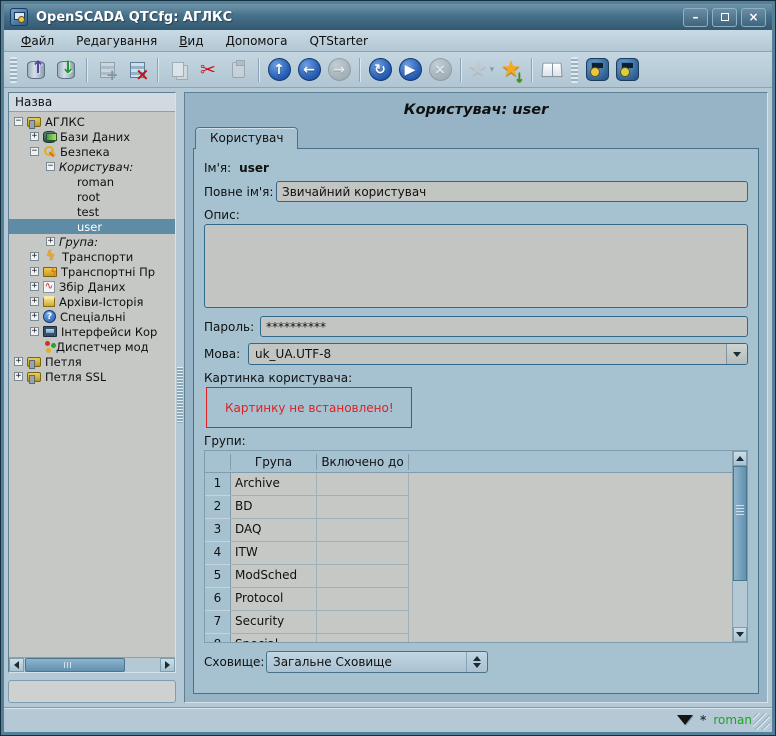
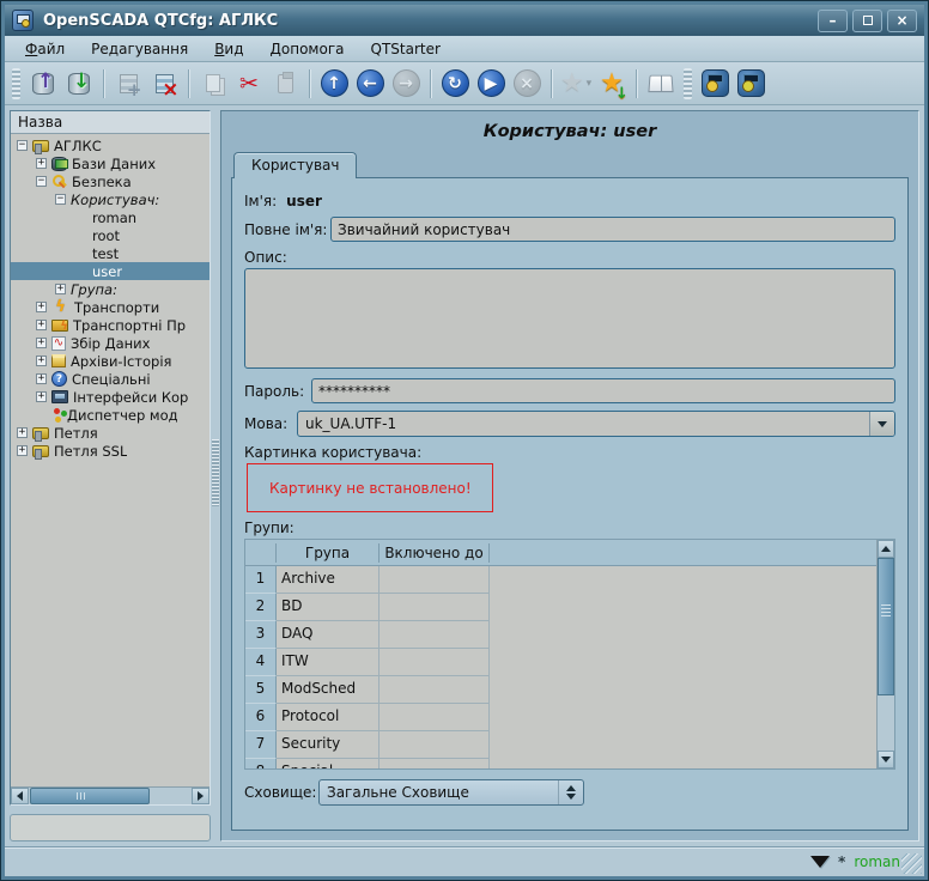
  OpenSCADA QTCfg: АГЛКС
  –
  ×
  Файл
  Редагування
  Вид
  Допомога
  QTStarter
  ✂
  ↑
  ←
  →
  ↻
  ▶
  ×
  ★
  ▾
  ★
  Назва
  −
  АГЛКС
  +
  Бази Даних
  −
  Безпека
  −
  Користувач:
  roman
  root
  test
  user
  +
  Група:
  +
  Транспорти
  +
  Транспортні Пр
  +
  Збір Даних
  +
  Архіви-Історія
  +
  Спеціальні
  +
  Інтерфейси Кор
  Диспетчер мод
  +
  Петля
  +
  Петля SSL
  Користувач: user
  Користувач
  Ім'я:
  user
  Повне ім'я:
  Звичайний користувач
  Опис:
  Пароль:
  **********
  Мова:
- uk_UA.UTF-8
+ uk_UA.UTF-1
  Картинка користувача:
  Картинку не встановлено!
  Групи:
  Група
  Включено до
  1
  Archive
  2
  BD
  3
  DAQ
  4
  ITW
  5
  ModSched
  6
  Protocol
  7
  Security
  Сховище:
  Загальне Сховище
  *
  roman
